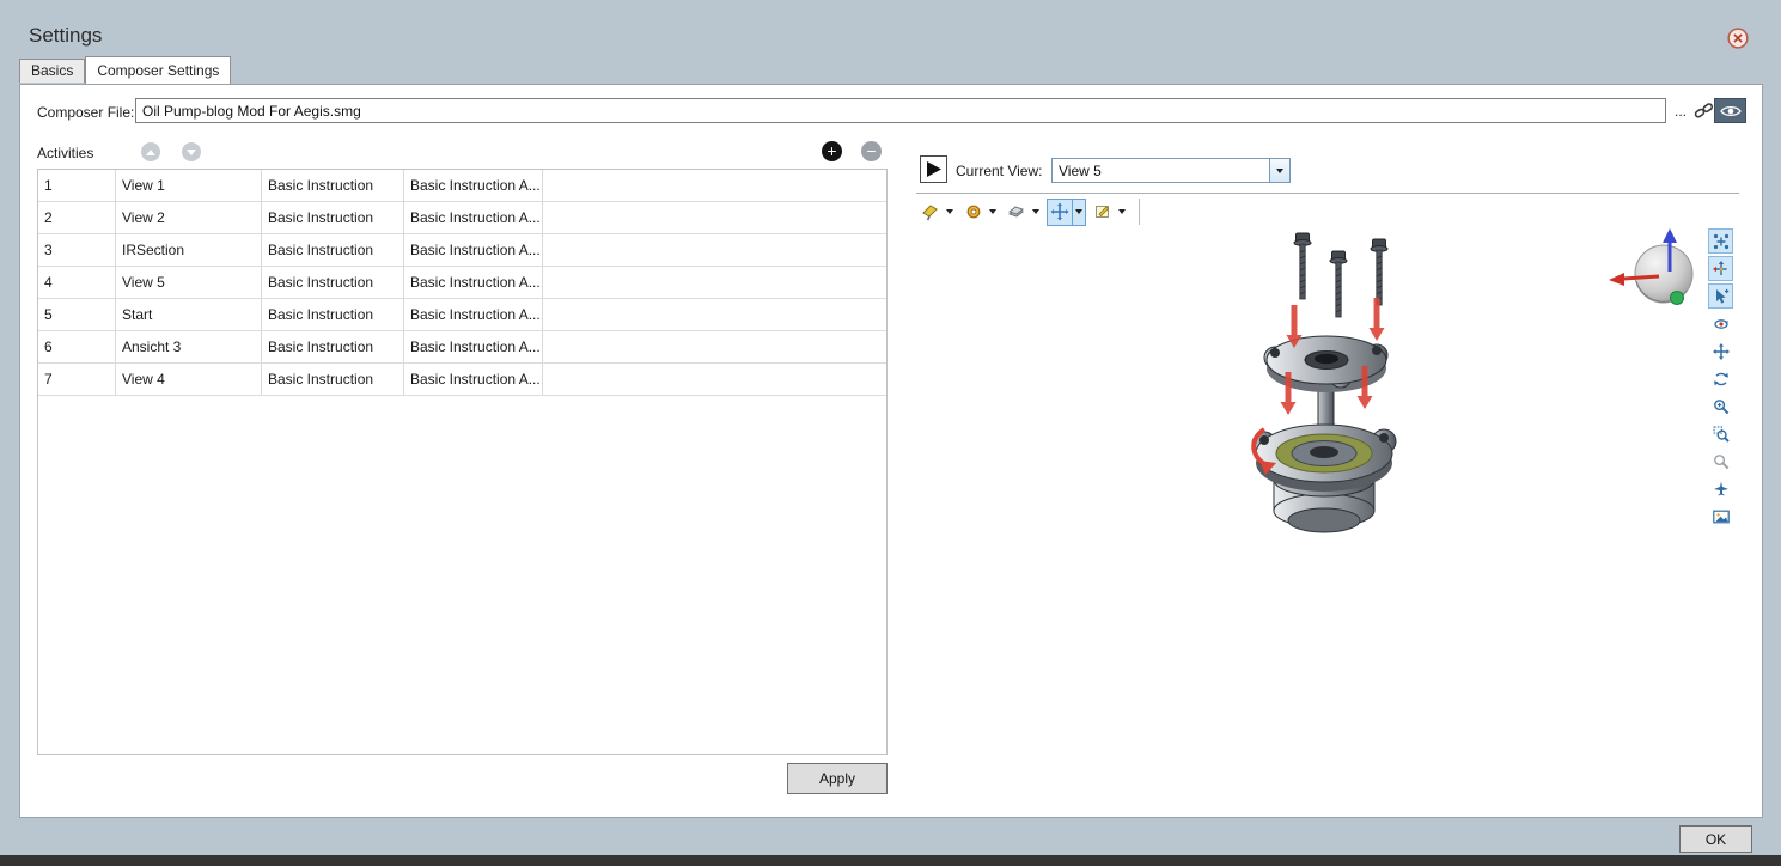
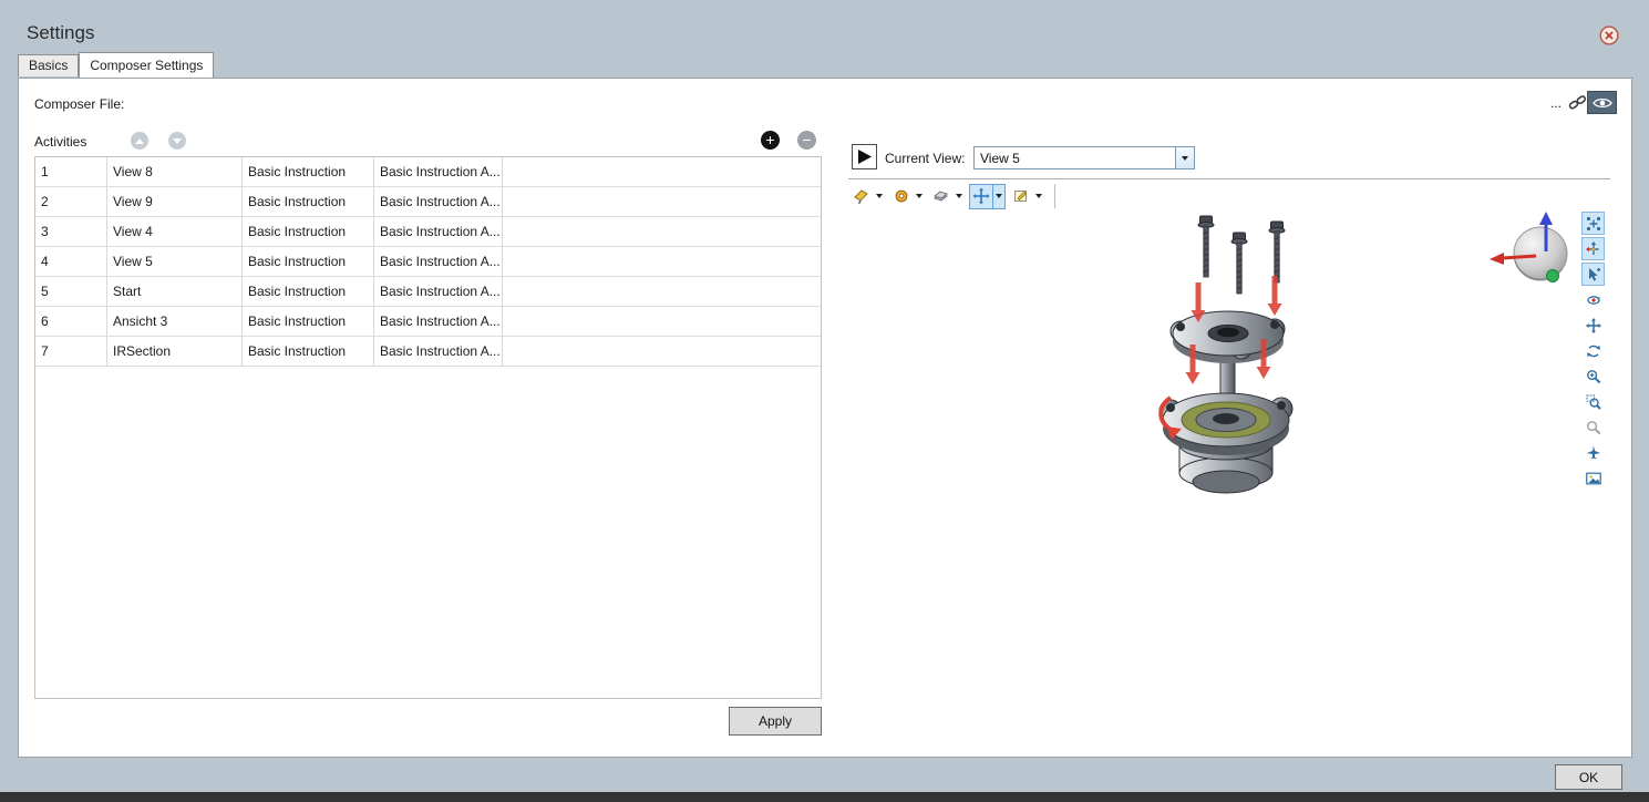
  Settings
  Basics
  Composer Settings
  Composer File:
- Oil Pump-blog Mod For Aegis.smg
  ...
  Activities
  +
  −
  1
- View 1
+ View 8
  Basic Instruction
  Basic Instruction A...
  2
- View 2
+ View 9
  Basic Instruction
  Basic Instruction A...
  3
- IRSection
+ View 4
  Basic Instruction
  Basic Instruction A...
  4
  View 5
  Basic Instruction
  Basic Instruction A...
  5
  Start
  Basic Instruction
  Basic Instruction A...
  6
  Ansicht 3
  Basic Instruction
  Basic Instruction A...
  7
- View 4
+ IRSection
  Basic Instruction
  Basic Instruction A...
  Apply
  Current View:
  View 5
  OK
